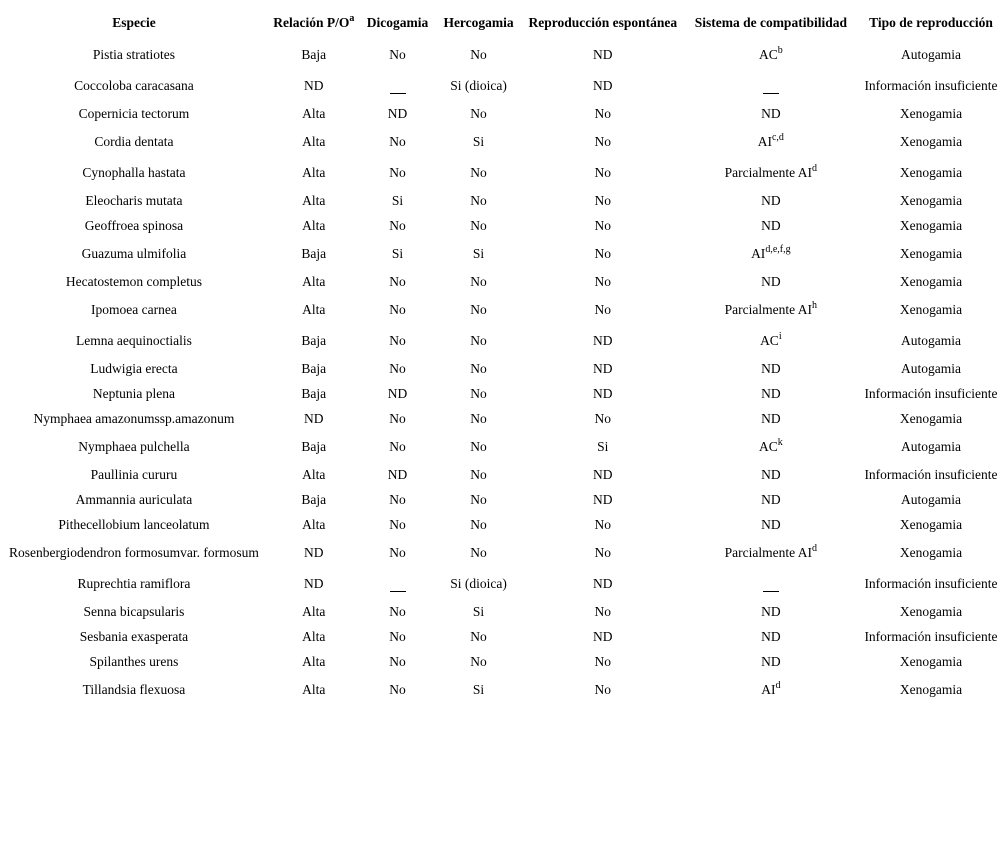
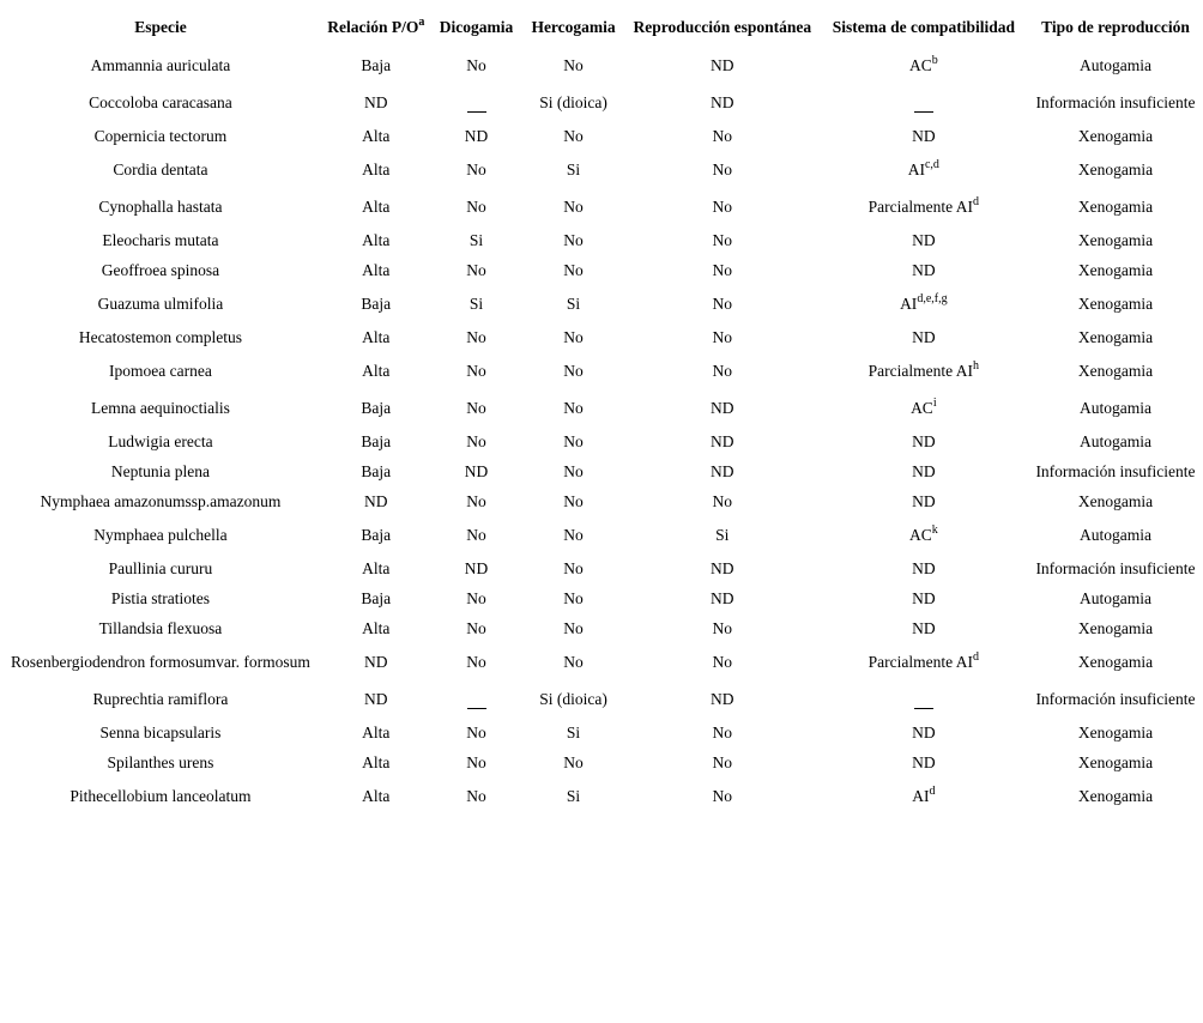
  Especie	Relación P/Oa	Dicogamia	Hercogamia	Reproducción espontánea	Sistema de compatibilidad	Tipo de reproducción
- Pistia stratiotes	Baja	No	No	ND	ACb	Autogamia
+ Ammannia auriculata	Baja	No	No	ND	ACb	Autogamia
  Coccoloba caracasana	ND		Si (dioica)	ND		Información insuficiente
  Copernicia tectorum	Alta	ND	No	No	ND	Xenogamia
  Cordia dentata	Alta	No	Si	No	AIc,d	Xenogamia
  Cynophalla hastata	Alta	No	No	No	Parcialmente AId	Xenogamia
  Eleocharis mutata	Alta	Si	No	No	ND	Xenogamia
  Geoffroea spinosa	Alta	No	No	No	ND	Xenogamia
  Guazuma ulmifolia	Baja	Si	Si	No	AId,e,f,g	Xenogamia
  Hecatostemon completus	Alta	No	No	No	ND	Xenogamia
  Ipomoea carnea	Alta	No	No	No	Parcialmente AIh	Xenogamia
  Lemna aequinoctialis	Baja	No	No	ND	ACi	Autogamia
  Ludwigia erecta	Baja	No	No	ND	ND	Autogamia
  Neptunia plena	Baja	ND	No	ND	ND	Información insuficiente
  Nymphaea amazonumssp.amazonum	ND	No	No	No	ND	Xenogamia
  Nymphaea pulchella	Baja	No	No	Si	ACk	Autogamia
  Paullinia cururu	Alta	ND	No	ND	ND	Información insuficiente
- Ammannia auriculata	Baja	No	No	ND	ND	Autogamia
+ Pistia stratiotes	Baja	No	No	ND	ND	Autogamia
- Pithecellobium lanceolatum	Alta	No	No	No	ND	Xenogamia
+ Tillandsia flexuosa	Alta	No	No	No	ND	Xenogamia
  Rosenbergiodendron formosumvar. formosum	ND	No	No	No	Parcialmente AId	Xenogamia
  Ruprechtia ramiflora	ND		Si (dioica)	ND		Información insuficiente
  Senna bicapsularis	Alta	No	Si	No	ND	Xenogamia
- Sesbania exasperata	Alta	No	No	ND	ND	Información insuficiente
  Spilanthes urens	Alta	No	No	No	ND	Xenogamia
- Tillandsia flexuosa	Alta	No	Si	No	AId	Xenogamia
+ Pithecellobium lanceolatum	Alta	No	Si	No	AId	Xenogamia
